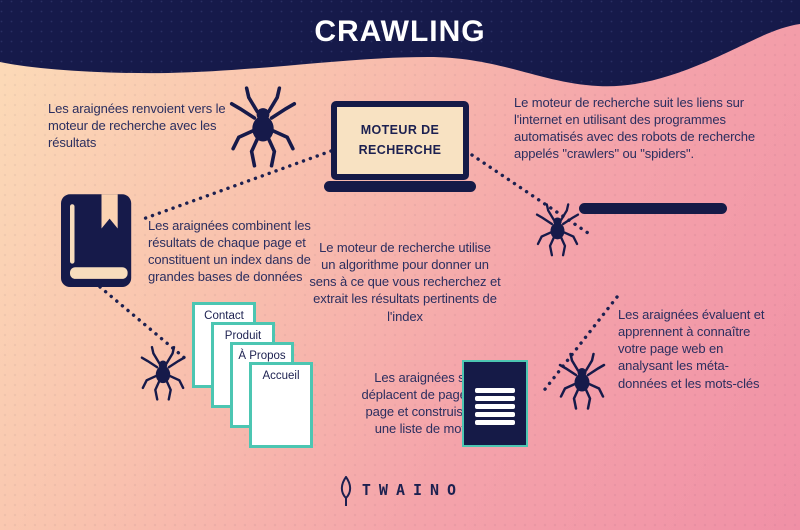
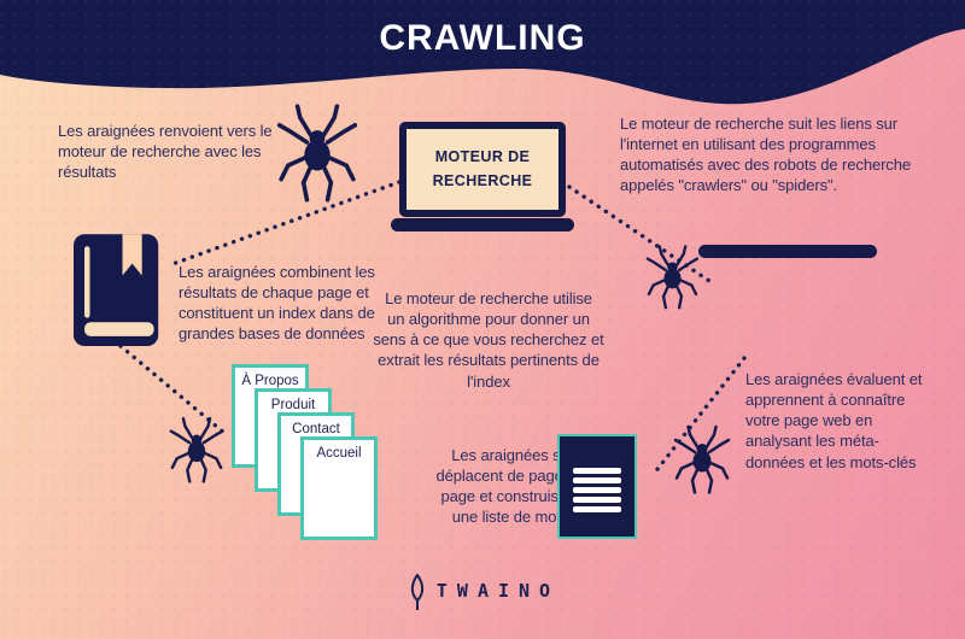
  CRAWLING
  Les araignées renvoient vers le
  moteur de recherche avec les
  résultats
  Le moteur de recherche suit les liens sur
  l'internet en utilisant des programmes
  automatisés avec des robots de recherche
  appelés "crawlers" ou "spiders".
  Les araignées combinent les
  résultats de chaque page et
  constituent un index dans de
  grandes bases de données
  Le moteur de recherche utilise
  un algorithme pour donner un
  sens à ce que vous recherchez et
  extrait les résultats pertinents de
  l'index
  Les araignées
  déplacent de pag
  page et construis
  une liste de mo
  Les araignées évaluent et
  apprennent à connaître
  votre page web en
  analysant les méta-
  données et les mots-clés
  MOTEUR DE
  RECHERCHE
- Contact
+ À Propos
  Produit
- À Propos
+ Contact
  Accueil
  TWAINO
